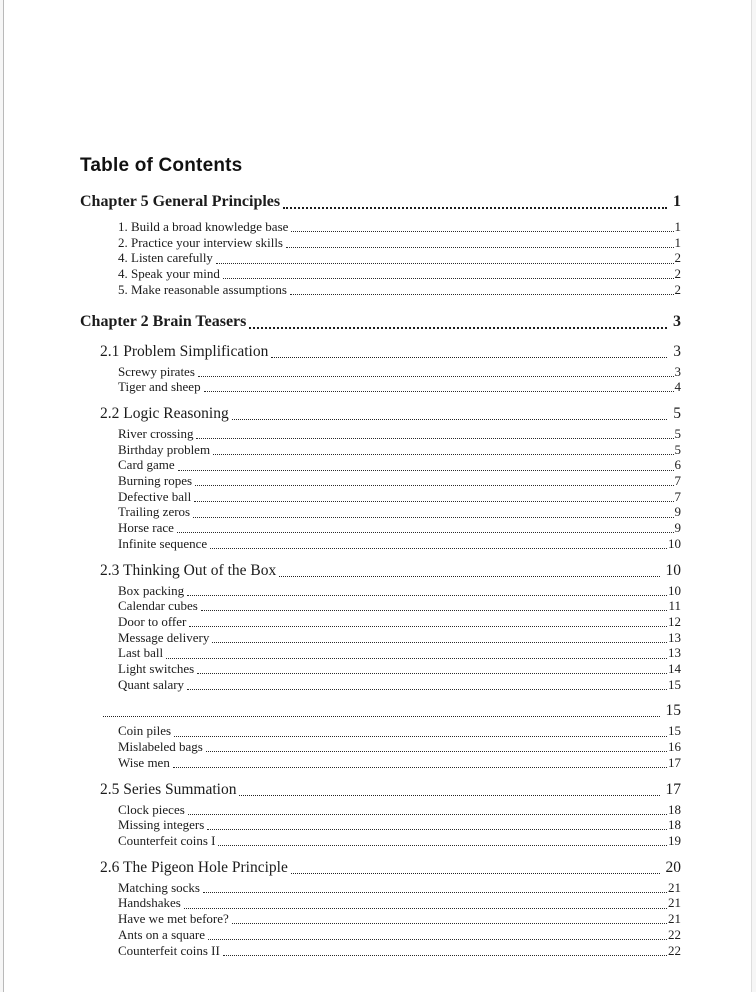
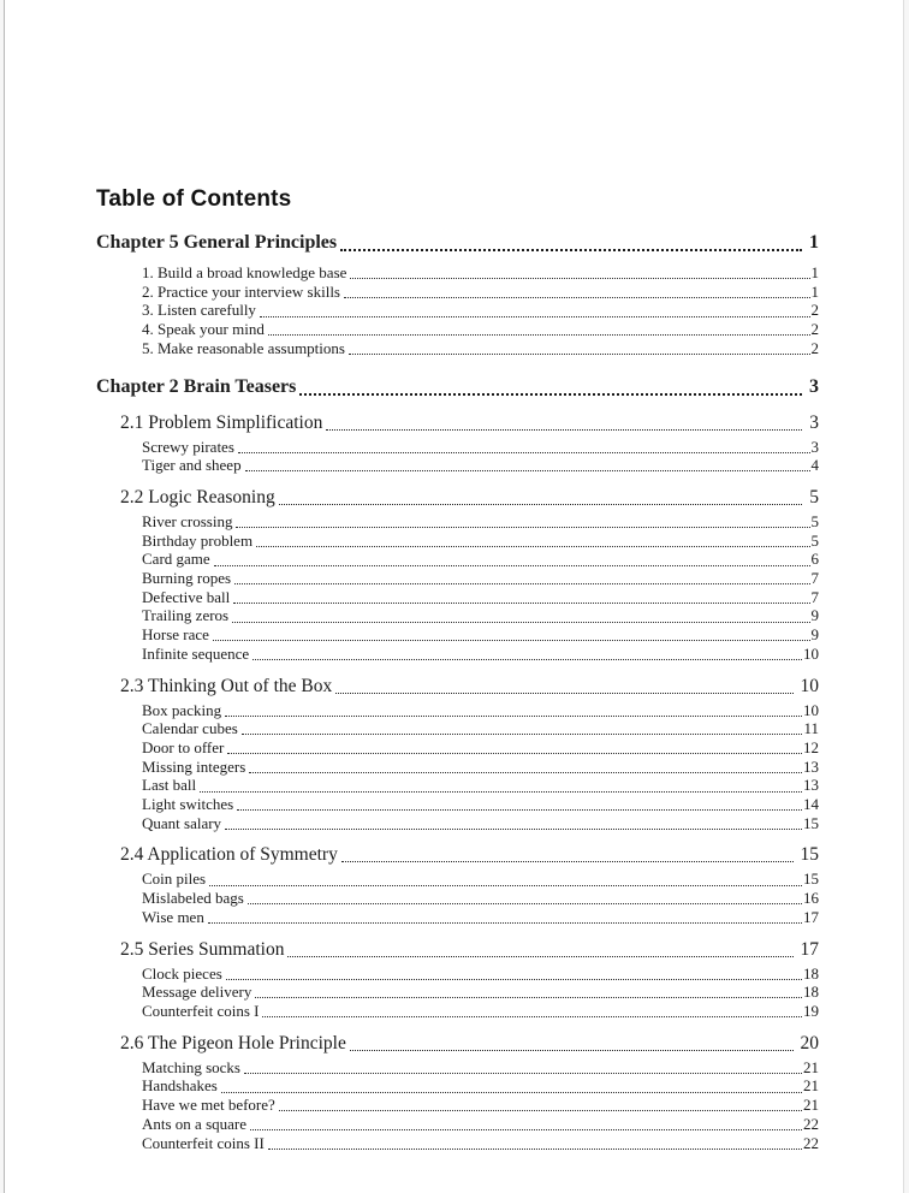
  Table of Contents
  Chapter 5 General Principles
  1
  1. Build a broad knowledge base
  1
  2. Practice your interview skills
  1
- 4. Listen carefully
+ 3. Listen carefully
  2
  4. Speak your mind
  2
  5. Make reasonable assumptions
  2
  Chapter 2 Brain Teasers
  3
  2.1 Problem Simplification
  3
  Screwy pirates
  3
  Tiger and sheep
  4
  2.2 Logic Reasoning
  5
  River crossing
  5
  Birthday problem
  5
  Card game
  6
  Burning ropes
  7
  Defective ball
  7
  Trailing zeros
  9
  Horse race
  9
  Infinite sequence
  10
  2.3 Thinking Out of the Box
  10
  Box packing
  10
  Calendar cubes
  11
  Door to offer
  12
- Message delivery
+ Missing integers
  13
  Last ball
  13
  Light switches
  14
  Quant salary
  15
+ 2.4 Application of Symmetry
  15
  Coin piles
  15
  Mislabeled bags
  16
  Wise men
  17
  2.5 Series Summation
  17
  Clock pieces
  18
- Missing integers
+ Message delivery
  18
  Counterfeit coins I
  19
  2.6 The Pigeon Hole Principle
  20
  Matching socks
  21
  Handshakes
  21
  Have we met before?
  21
  Ants on a square
  22
  Counterfeit coins II
  22
